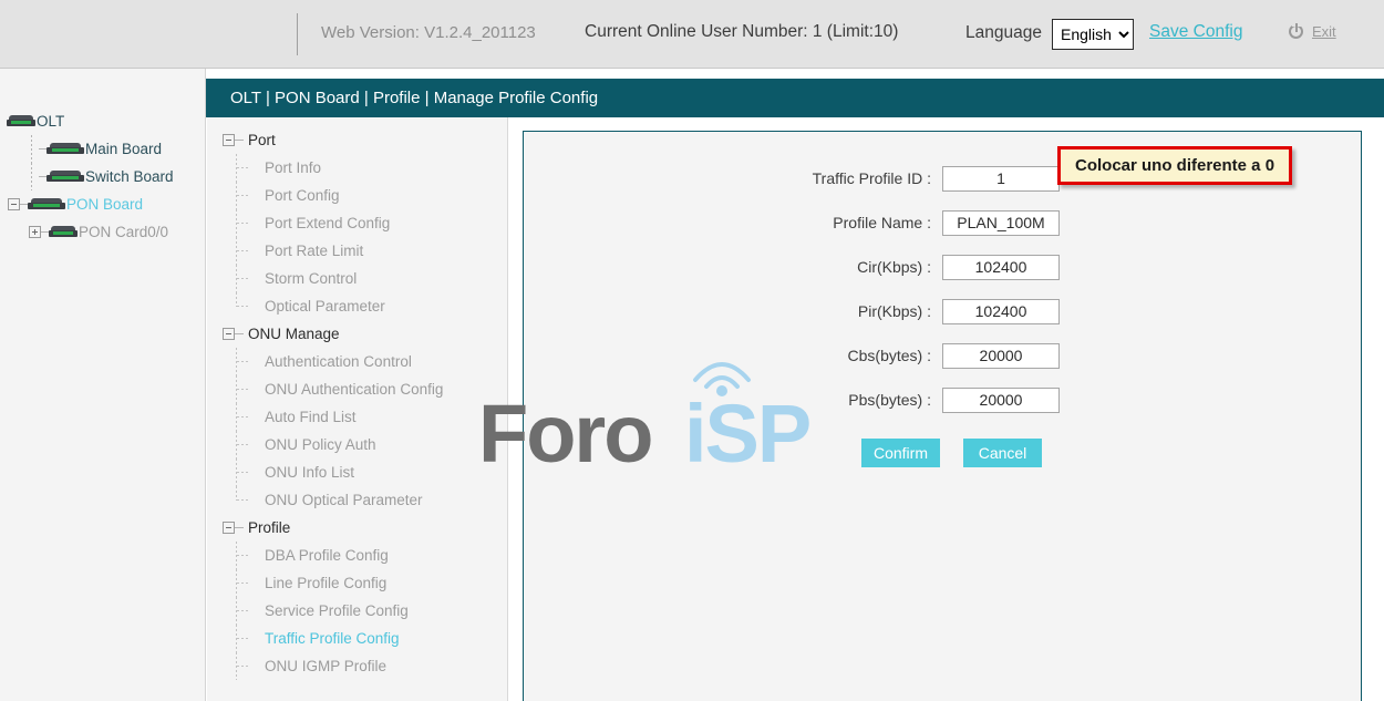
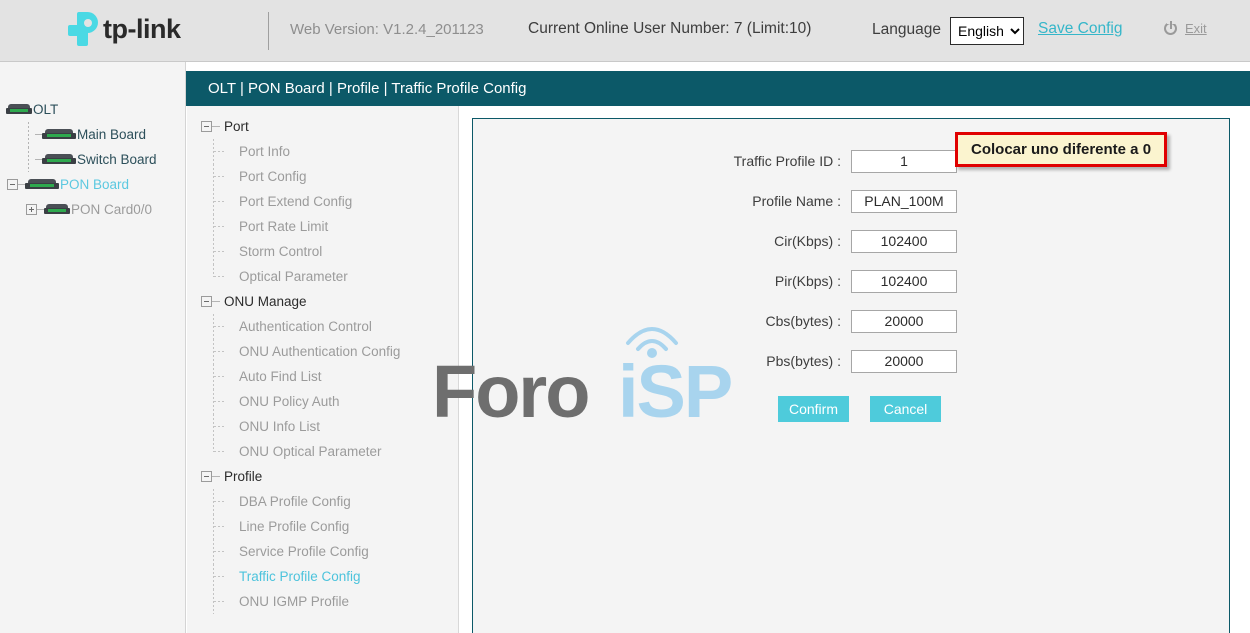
+ tp-link
  Web Version: V1.2.4_201123
- Current Online User Number: 1 (Limit:10)
+ Current Online User Number: 7 (Limit:10)
  Language
  English
  Save Config
  Exit
  OLT
  Main Board
  Switch Board
  PON Board
  PON Card0/0
- OLT | PON Board | Profile | Manage Profile Config
+ OLT | PON Board | Profile | Traffic Profile Config
  Port
  Port Info
  Port Config
  Port Extend Config
  Port Rate Limit
  Storm Control
  Optical Parameter
  ONU Manage
  Authentication Control
  ONU Authentication Config
  Auto Find List
  ONU Policy Auth
  ONU Info List
  ONU Optical Parameter
  Profile
  DBA Profile Config
  Line Profile Config
  Service Profile Config
  Traffic Profile Config
  ONU IGMP Profile
  Foro
  iSP
  Traffic Profile ID :
  1
  Profile Name :
  PLAN_100M
  Cir(Kbps) :
  102400
  Pir(Kbps) :
  102400
  Cbs(bytes) :
  20000
  Pbs(bytes) :
  20000
  Confirm
  Cancel
  Colocar uno diferente a 0
